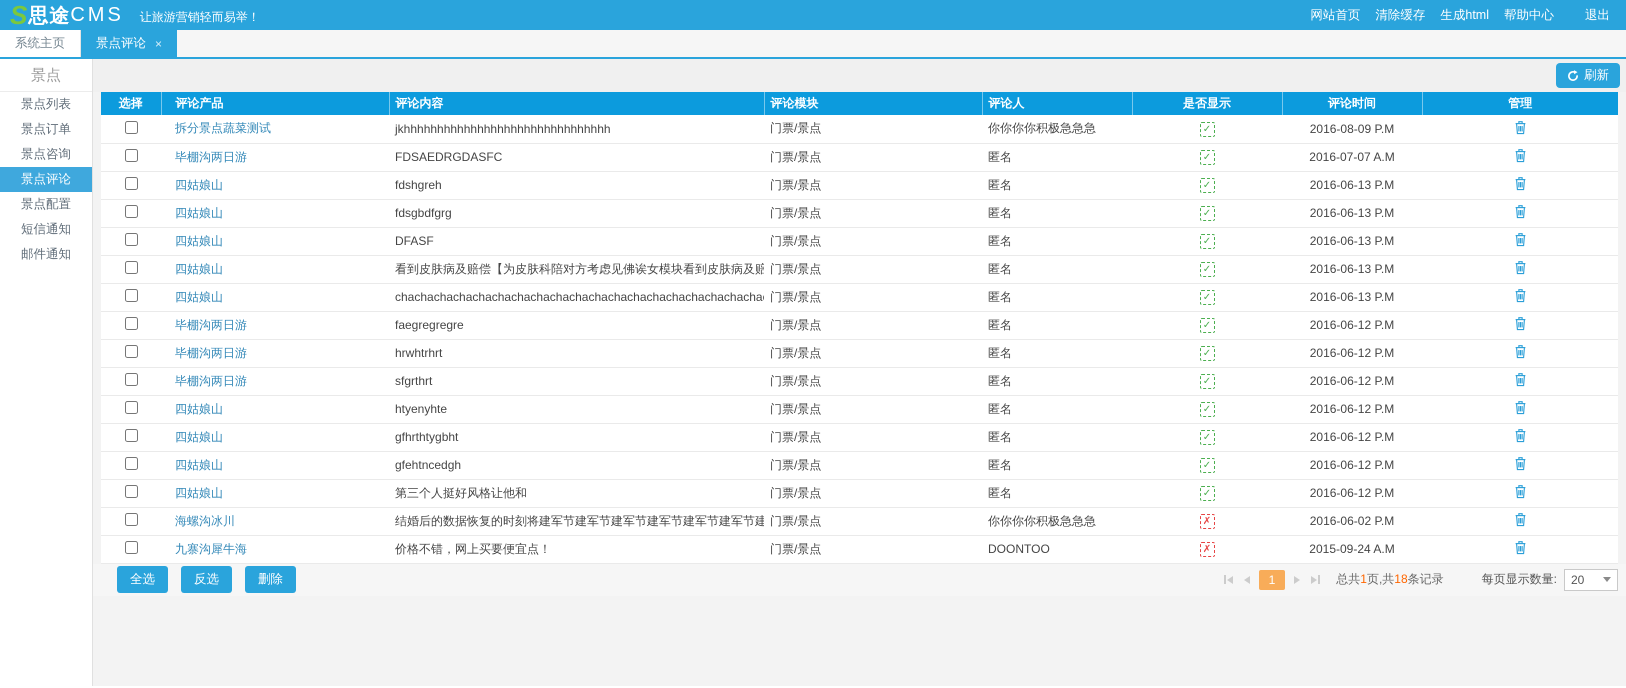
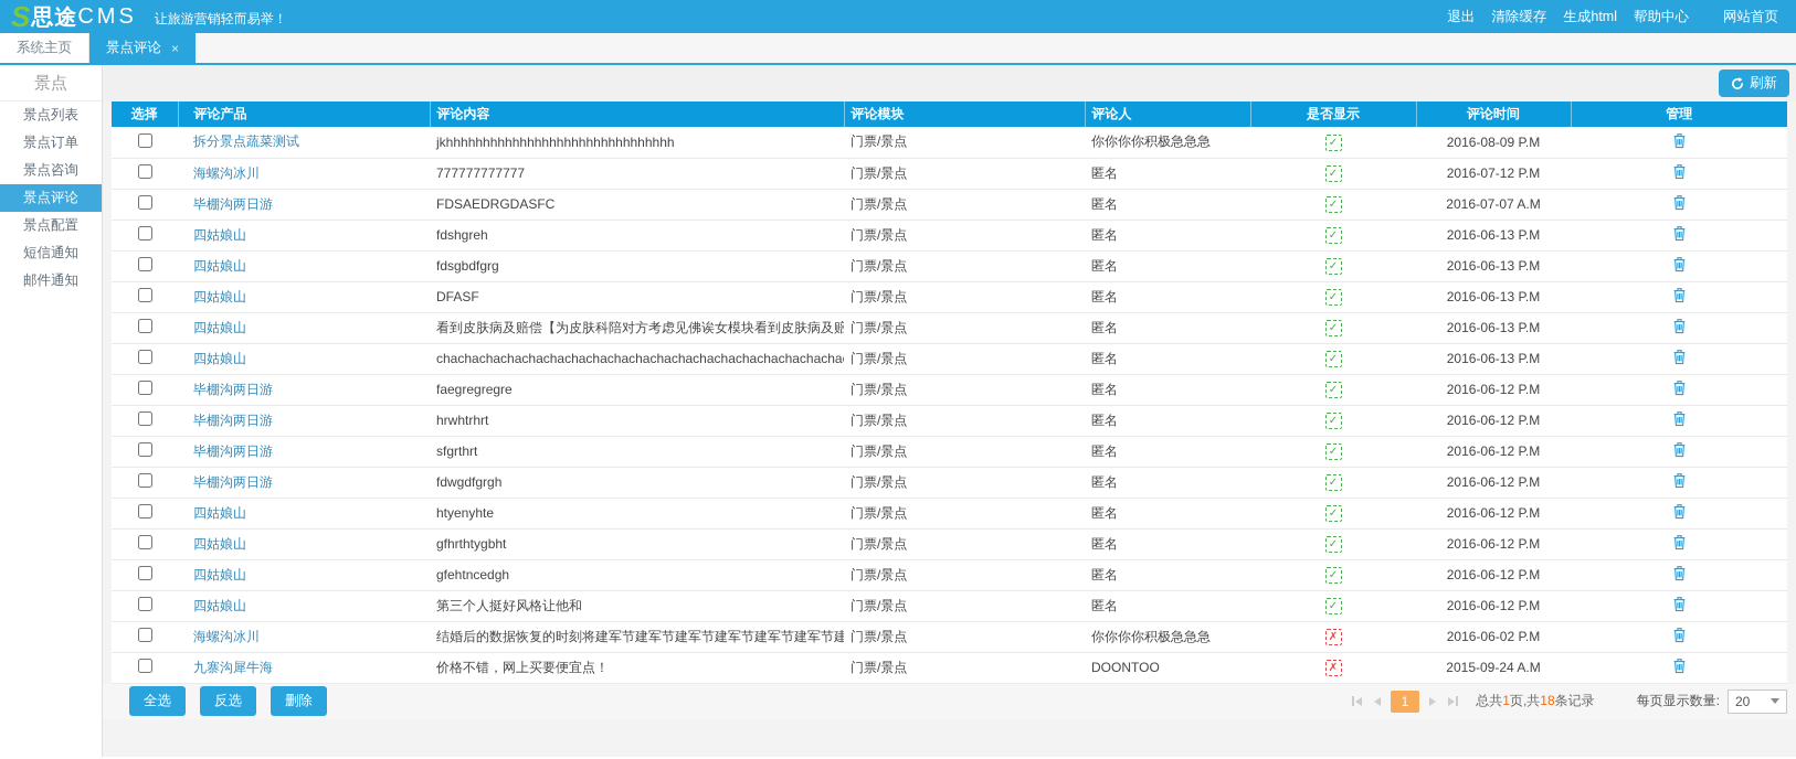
  S
  思途
  CMS
  让旅游营销轻而易举！
- 网站首页
+ 退出
  清除缓存
  生成html
  帮助中心
- 退出
+ 网站首页
  系统主页
  景点评论
  ×
  景点
  景点列表
  景点订单
  景点咨询
  景点评论
  景点配置
  短信通知
  邮件通知
  刷新
  选择	评论产品	评论内容	评论模块	评论人	是否显示	评论时间	管理
  	拆分景点蔬菜测试	jkhhhhhhhhhhhhhhhhhhhhhhhhhhhhhhh	门票/景点	你你你你积极急急急	✓	2016-08-09 P.M
+ 	海螺沟冰川	777777777777	门票/景点	匿名	✓	2016-07-12 P.M
  	毕棚沟两日游	FDSAEDRGDASFC	门票/景点	匿名	✓	2016-07-07 A.M
  	四姑娘山	fdshgreh	门票/景点	匿名	✓	2016-06-13 P.M
  	四姑娘山	fdsgbdfgrg	门票/景点	匿名	✓	2016-06-13 P.M
  	四姑娘山	DFASF	门票/景点	匿名	✓	2016-06-13 P.M
  	四姑娘山	看到皮肤病及赔偿【为皮肤科陪对方考虑见佛诶女模块看到皮肤病及赔	门票/景点	匿名	✓	2016-06-13 P.M
  	四姑娘山	chachachachachachachachachachachachachachachachachachacha	门票/景点	匿名	✓	2016-06-13 P.M
  	毕棚沟两日游	faegregregre	门票/景点	匿名	✓	2016-06-12 P.M
  	毕棚沟两日游	hrwhtrhrt	门票/景点	匿名	✓	2016-06-12 P.M
  	毕棚沟两日游	sfgrthrt	门票/景点	匿名	✓	2016-06-12 P.M
+ 	毕棚沟两日游	fdwgdfgrgh	门票/景点	匿名	✓	2016-06-12 P.M
  	四姑娘山	htyenyhte	门票/景点	匿名	✓	2016-06-12 P.M
  	四姑娘山	gfhrthtygbht	门票/景点	匿名	✓	2016-06-12 P.M
  	四姑娘山	gfehtncedgh	门票/景点	匿名	✓	2016-06-12 P.M
  	四姑娘山	第三个人挺好风格让他和	门票/景点	匿名	✓	2016-06-12 P.M
  	海螺沟冰川	结婚后的数据恢复的时刻将建军节建军节建军节建军节建军节建军节建	门票/景点	你你你你积极急急急	✗	2016-06-02 P.M
  	九寨沟犀牛海	价格不错，网上买要便宜点！	门票/景点	DOONTOO	✗	2015-09-24 A.M
  全选
  反选
  删除
  1
  总共1页,共18条记录
  每页显示数量:
  20
